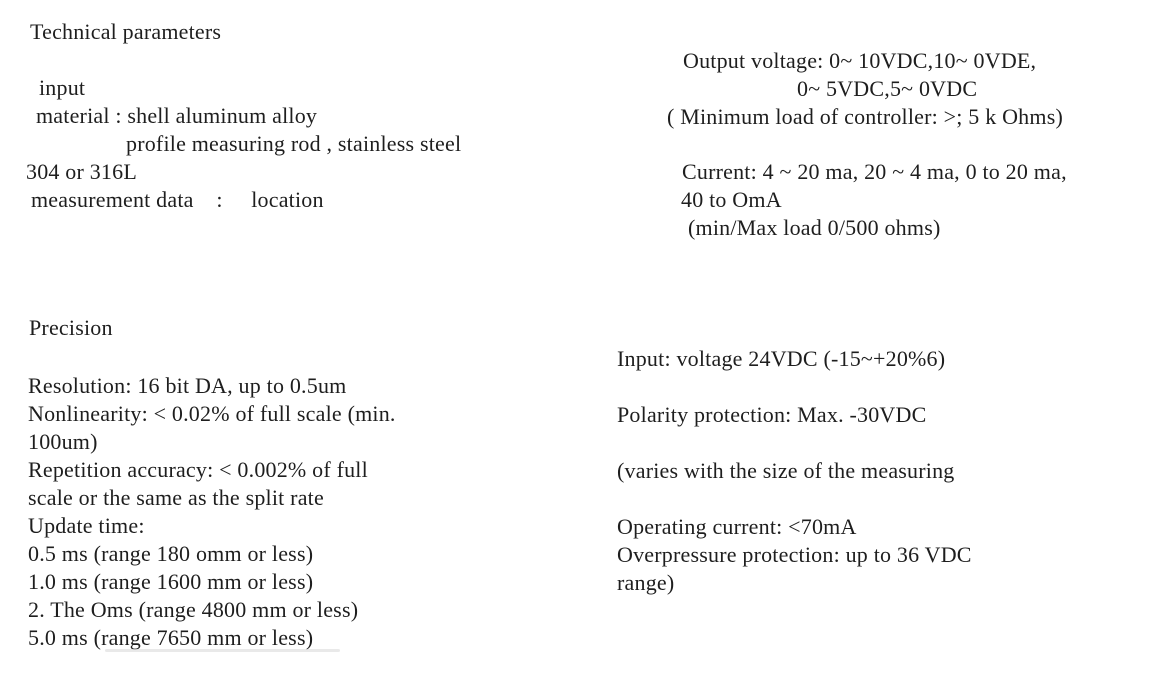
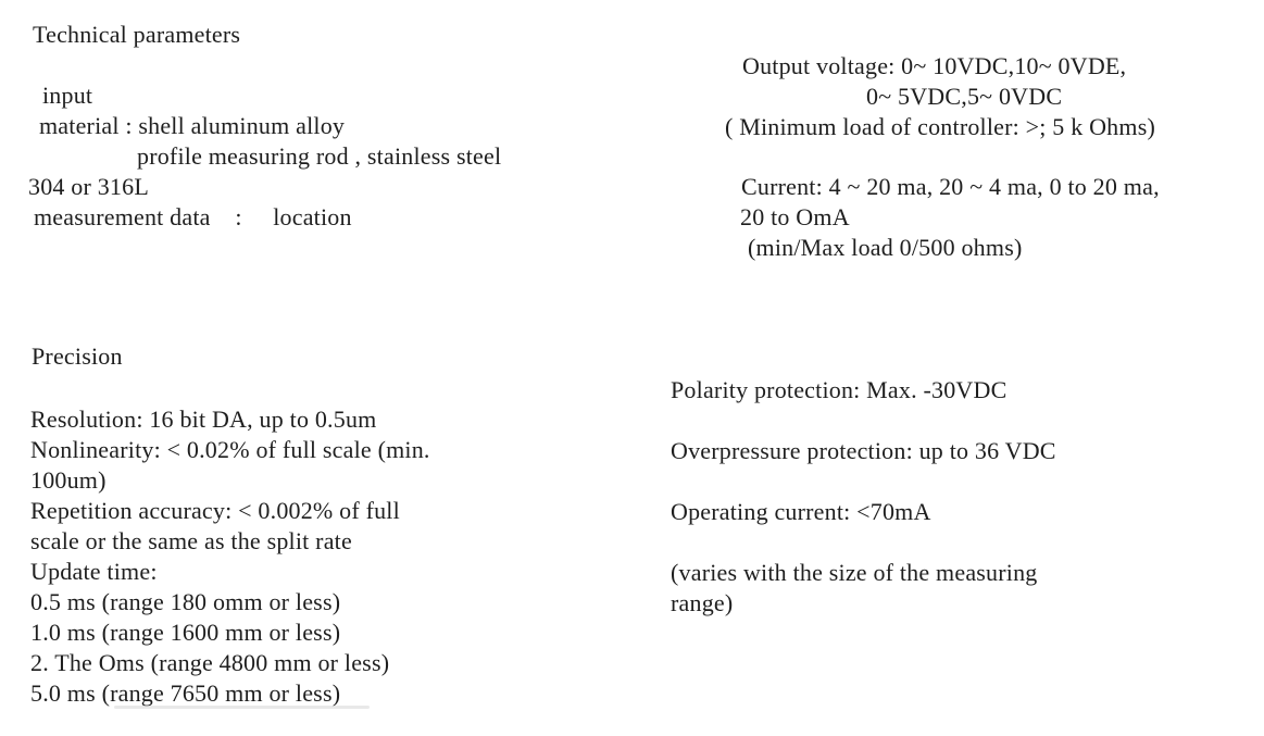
  Technical parameters
  input
  material : shell aluminum alloy
  profile measuring rod , stainless steel
  304 or 316L
  measurement data : location
  Precision
  Resolution: 16 bit DA, up to 0.5um
  Nonlinearity: < 0.02% of full scale (min.
  100um)
  Repetition accuracy: < 0.002% of full
  scale or the same as the split rate
  Update time:
  0.5 ms (range 180 omm or less)
  1.0 ms (range 1600 mm or less)
  2. The Oms (range 4800 mm or less)
  5.0 ms (range 7650 mm or less)
  Output voltage: 0~ 10VDC,10~ 0VDE,
  0~ 5VDC,5~ 0VDC
  ( Minimum load of controller: >; 5 k Ohms)
  Current: 4 ~ 20 ma, 20 ~ 4 ma, 0 to 20 ma,
- 40 to OmA
+ 20 to OmA
  (min/Max load 0/500 ohms)
- Input: voltage 24VDC (-15~+20%6)
  Polarity protection: Max. -30VDC
- (varies with the size of the measuring
+ Overpressure protection: up to 36 VDC
  Operating current: <70mA
- Overpressure protection: up to 36 VDC
+ (varies with the size of the measuring
  range)
